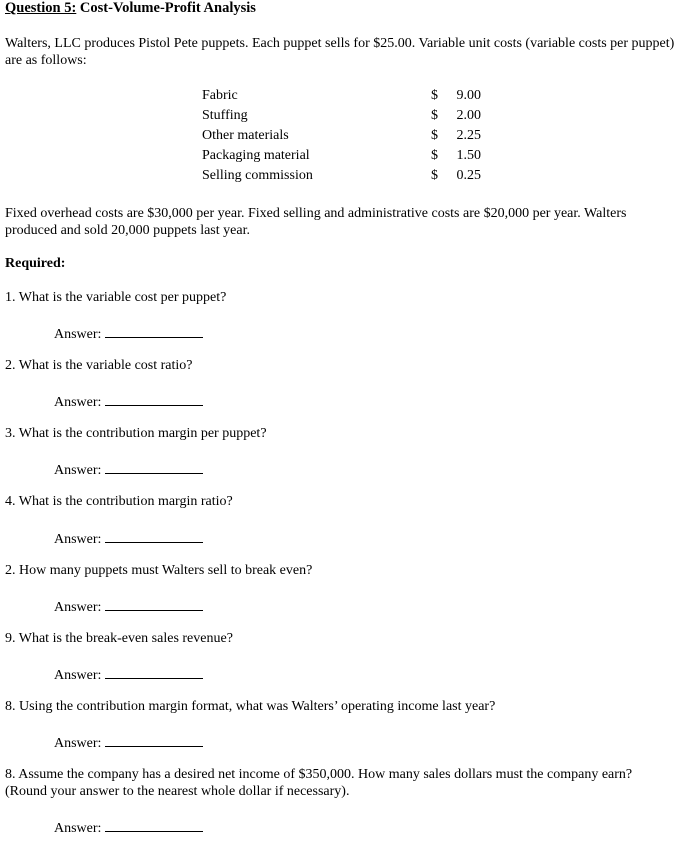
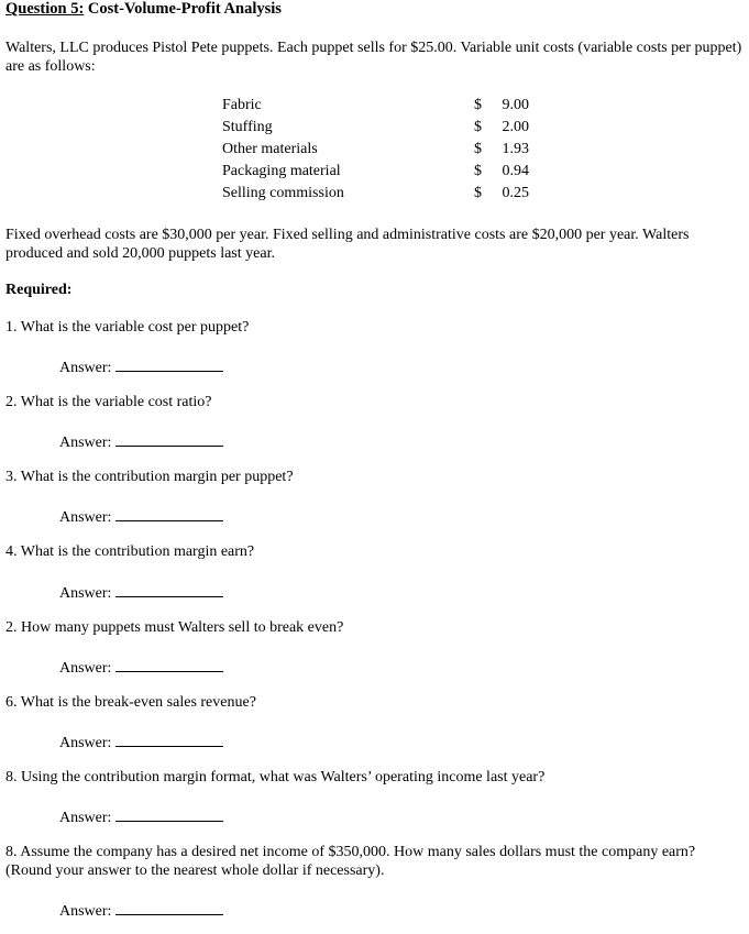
  Question 5: Cost-Volume-Profit Analysis
  Walters, LLC produces Pistol Pete puppets. Each puppet sells for $25.00. Variable unit costs (variable costs per puppet) are as follows:
  Fabric
  $
  9.00
  Stuffing
  $
  2.00
  Other materials
  $
- 2.25
+ 1.93
  Packaging material
  $
- 1.50
+ 0.94
  Selling commission
  $
  0.25
  Fixed overhead costs are $30,000 per year. Fixed selling and administrative costs are $20,000 per year. Walters produced and sold 20,000 puppets last year.
  Required:
  1. What is the variable cost per puppet?
  Answer:
  2. What is the variable cost ratio?
  Answer:
  3. What is the contribution margin per puppet?
  Answer:
- 4. What is the contribution margin ratio?
+ 4. What is the contribution margin earn?
  Answer:
  2. How many puppets must Walters sell to break even?
  Answer:
- 9. What is the break-even sales revenue?
+ 6. What is the break-even sales revenue?
  Answer:
  8. Using the contribution margin format, what was Walters’ operating income last year?
  Answer:
  8. Assume the company has a desired net income of $350,000. How many sales dollars must the company earn? (Round your answer to the nearest whole dollar if necessary).
  Answer:
